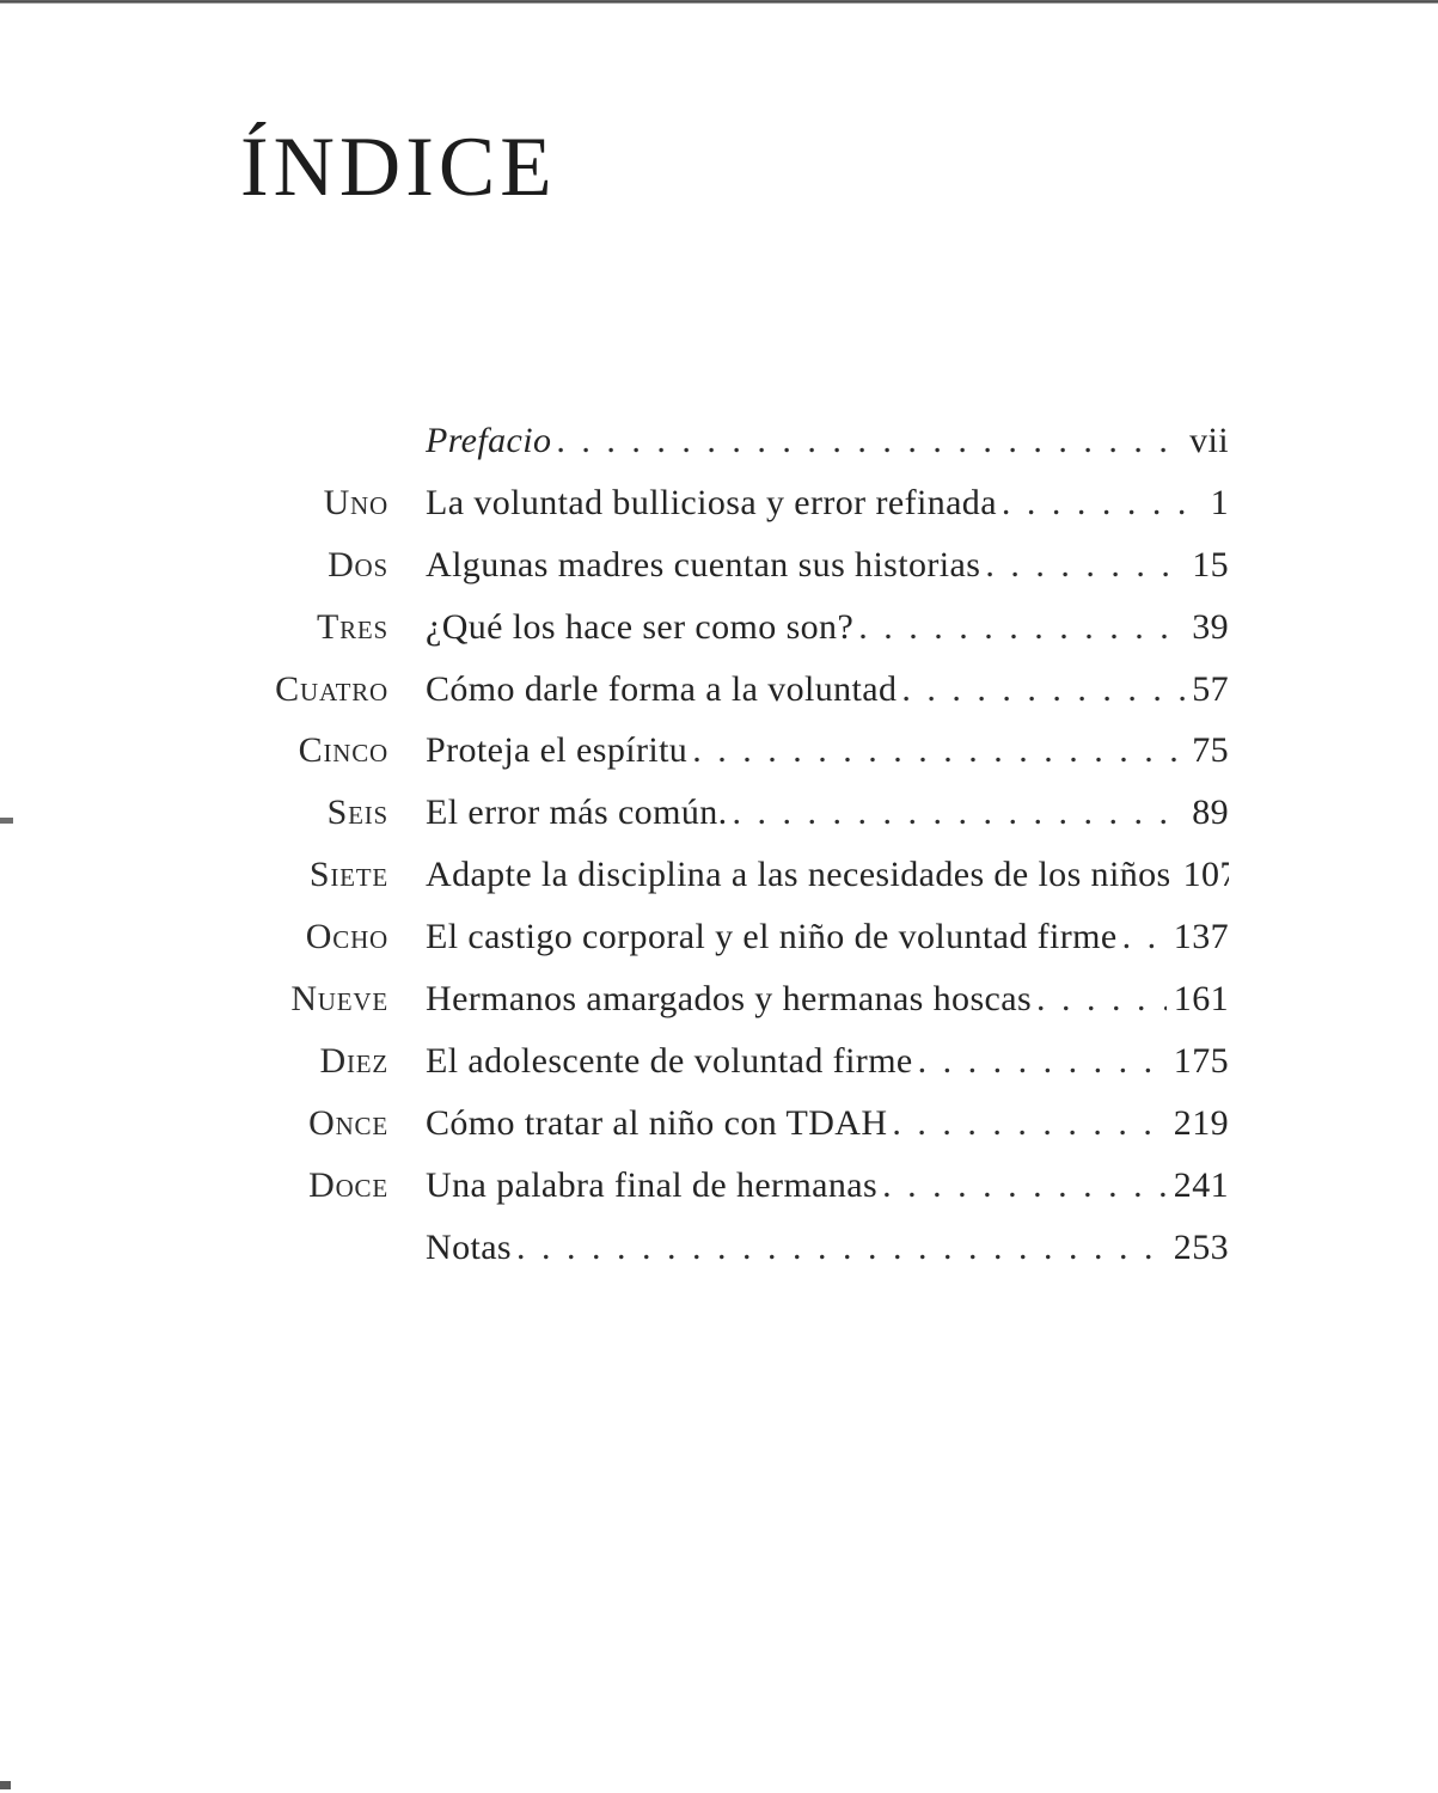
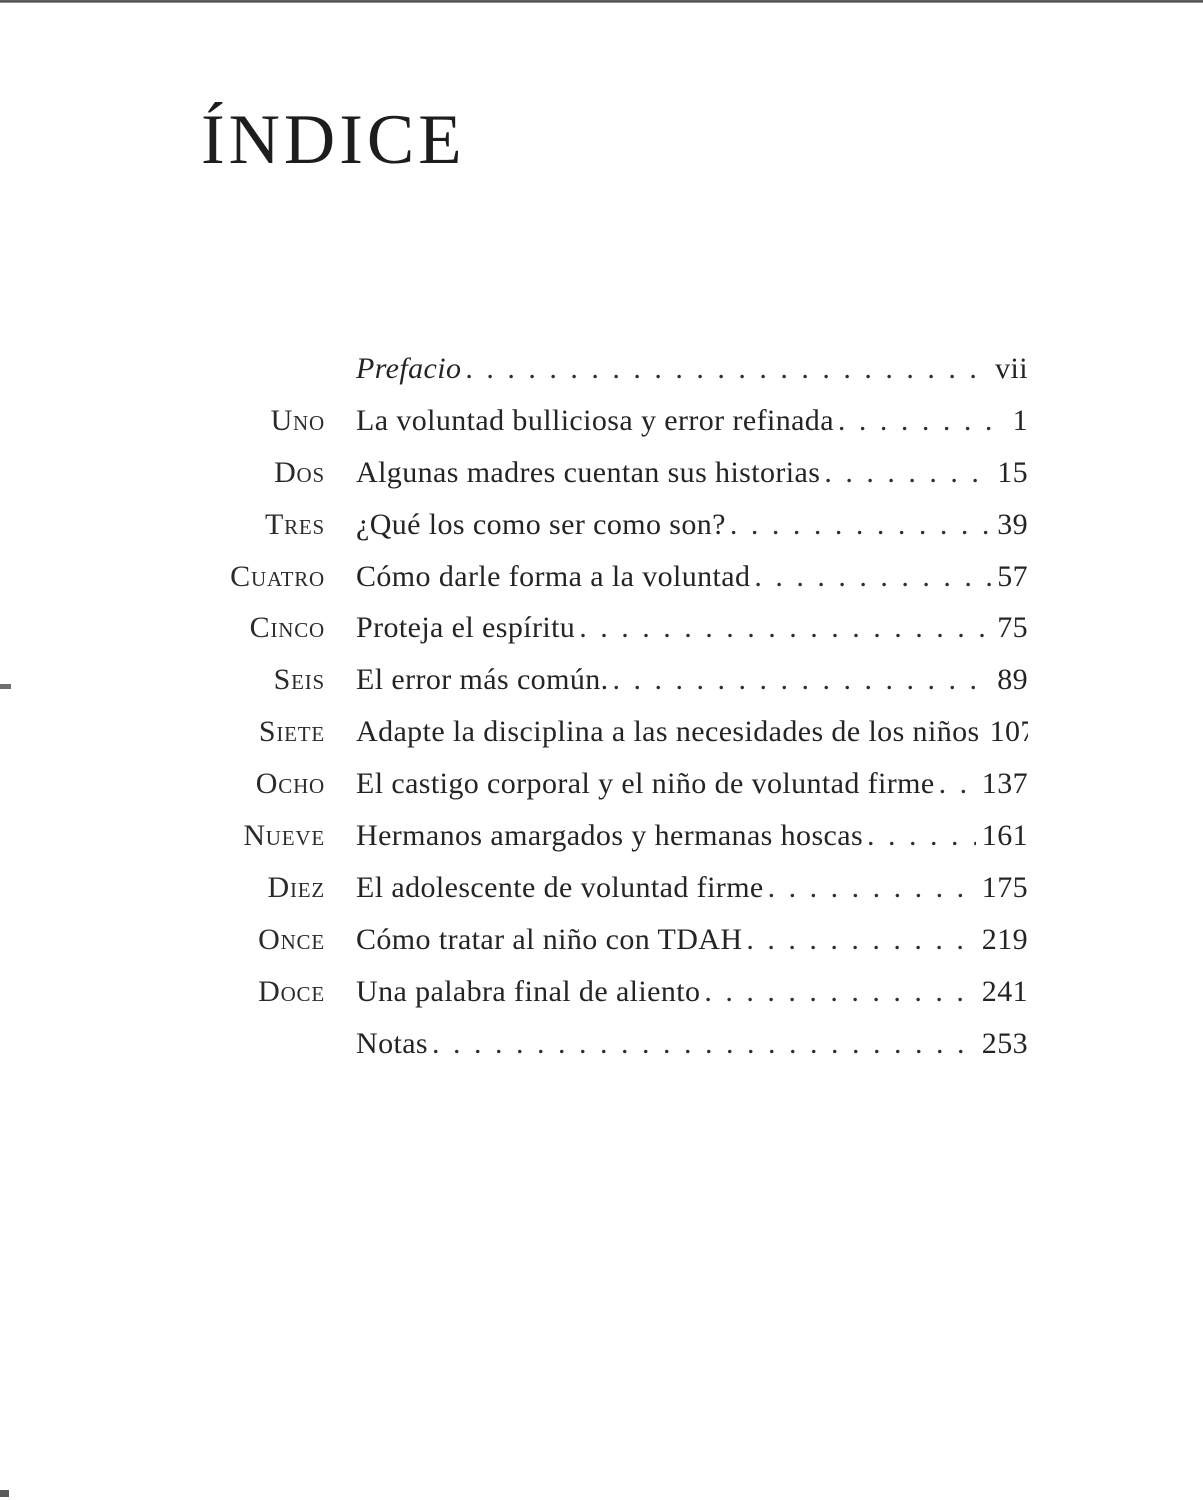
  ÍNDICE
  Prefacio
  vii
  Uno
  La voluntad bulliciosa y error refinada
  1
  Dos
  Algunas madres cuentan sus historias
  15
  Tres
- ¿Qué los hace ser como son?
+ ¿Qué los como ser como son?
  39
  Cuatro
  Cómo darle forma a la voluntad
  57
  Cinco
  Proteja el espíritu
  75
  Seis
  El error más común.
  89
  Siete
  Adapte la disciplina a las necesidades de los niños
  Ocho
  El castigo corporal y el niño de voluntad firme
  137
  Nueve
  Hermanos amargados y hermanas hoscas
  161
  Diez
  El adolescente de voluntad firme
  175
  Once
  Cómo tratar al niño con TDAH
  219
  Doce
- Una palabra final de hermanas
+ Una palabra final de aliento
  241
  Notas
  253
